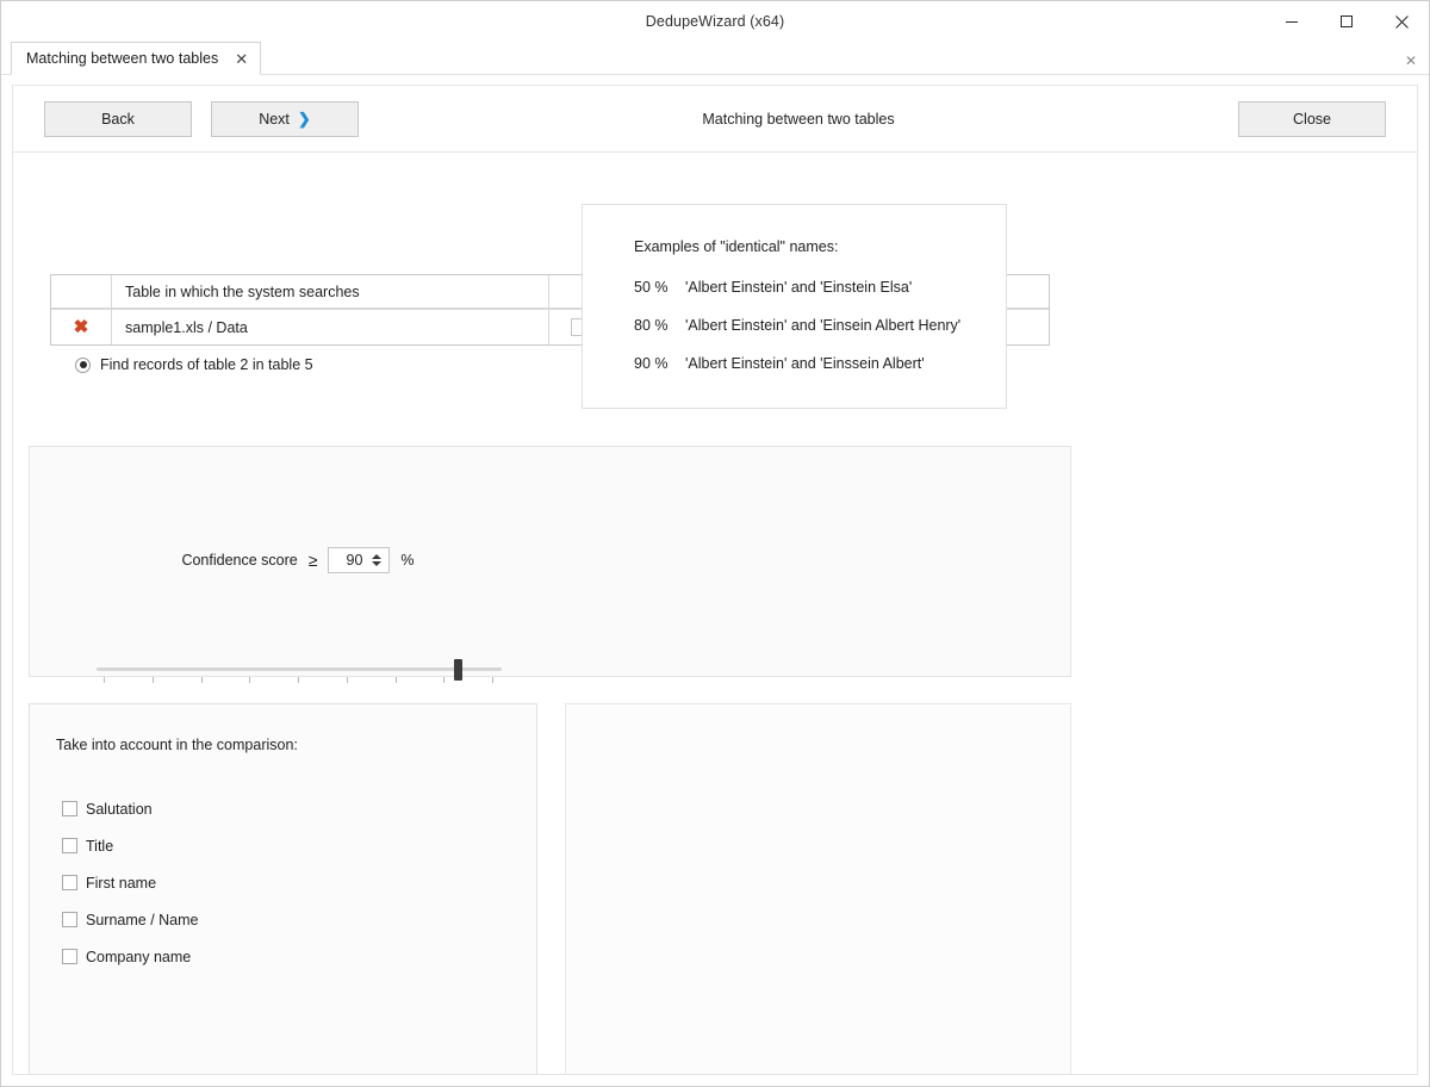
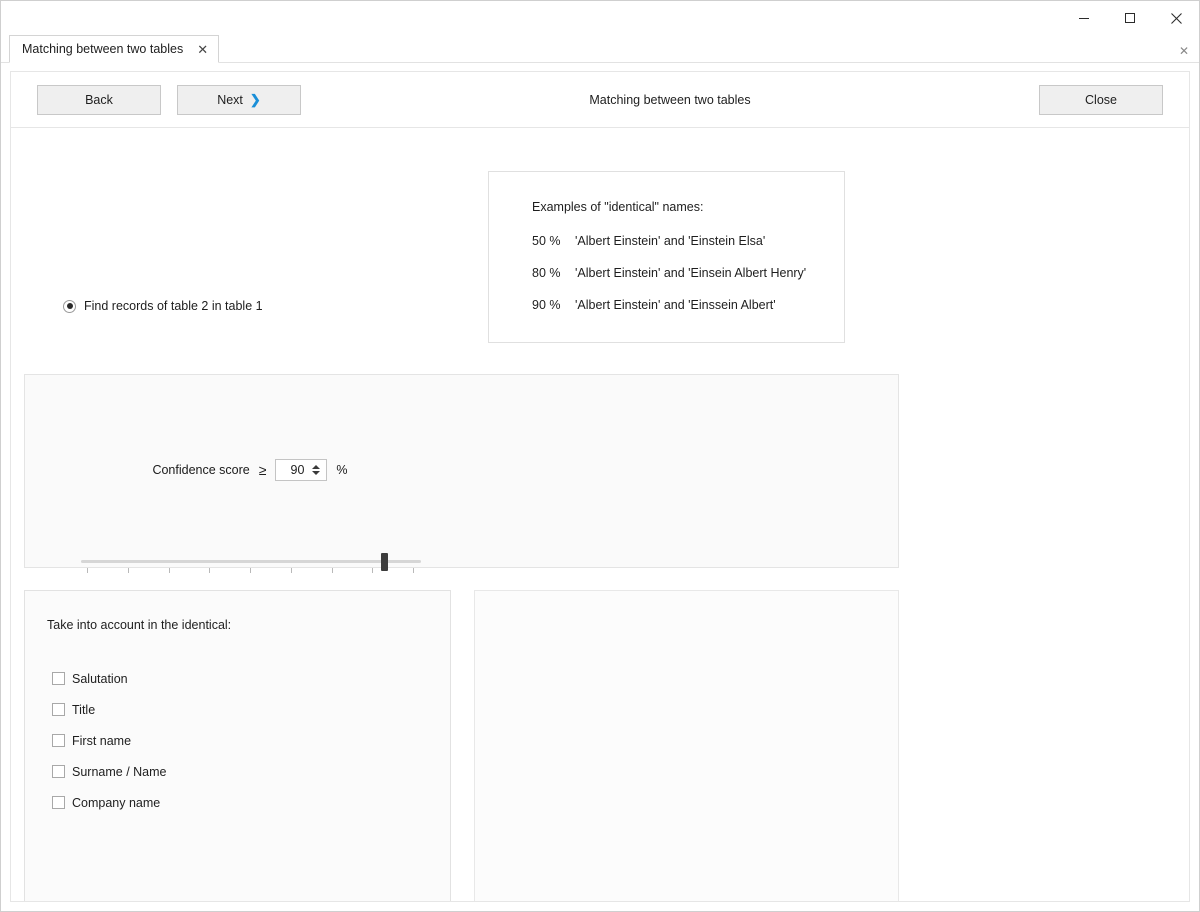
- DedupeWizard (x64)
  Matching between two tables
  ✕
  ✕
  Back
  Next
  ❯
  Matching between two tables
  Close
- Table in which the system searches
- ✖
- sample1.xls / Data
- Find records of table 2 in table 5
+ Find records of table 2 in table 1
  Confidence score
  ≥
  90
  %
  Examples of "identical" names:
  50 %
  'Albert Einstein' and 'Einstein Elsa'
  80 %
  'Albert Einstein' and 'Einsein Albert Henry'
  90 %
  'Albert Einstein' and 'Einssein Albert'
- Take into account in the comparison:
+ Take into account in the identical:
  Salutation
  Title
  First name
  Surname / Name
  Company name
